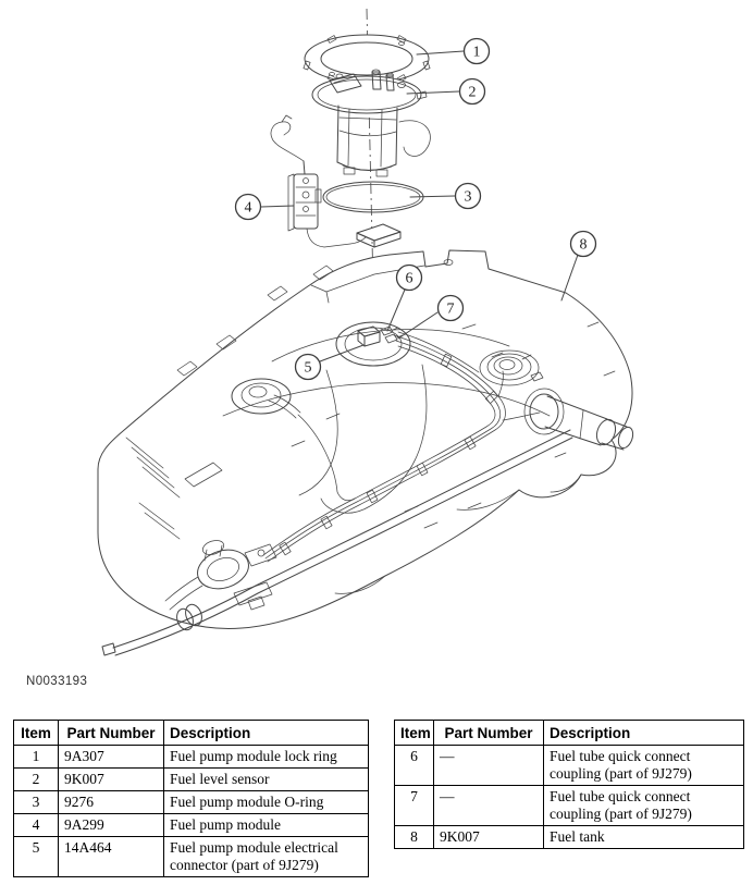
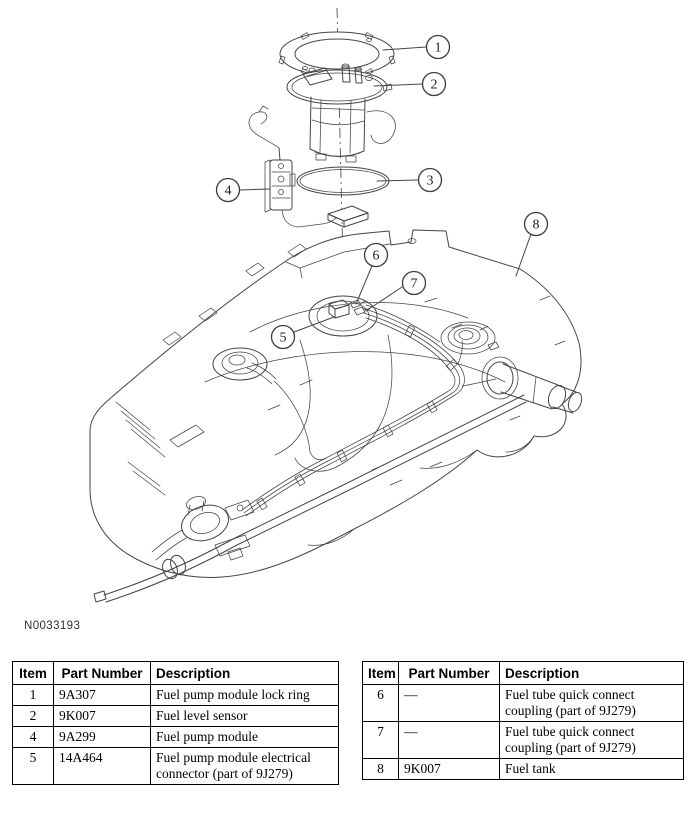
  1
  2
  3
  4
  5
  6
  7
  8
  N0033193
  Item	Part Number	Description
  1	9A307	Fuel pump module lock ring
  2	9K007	Fuel level sensor
- 3	9276	Fuel pump module O-ring
  4	9A299	Fuel pump module
  5	14A464	Fuel pump module electrical connector (part of 9J279)
  Item	Part Number	Description
  6	—	Fuel tube quick connect coupling (part of 9J279)
  7	—	Fuel tube quick connect coupling (part of 9J279)
  8	9K007	Fuel tank
